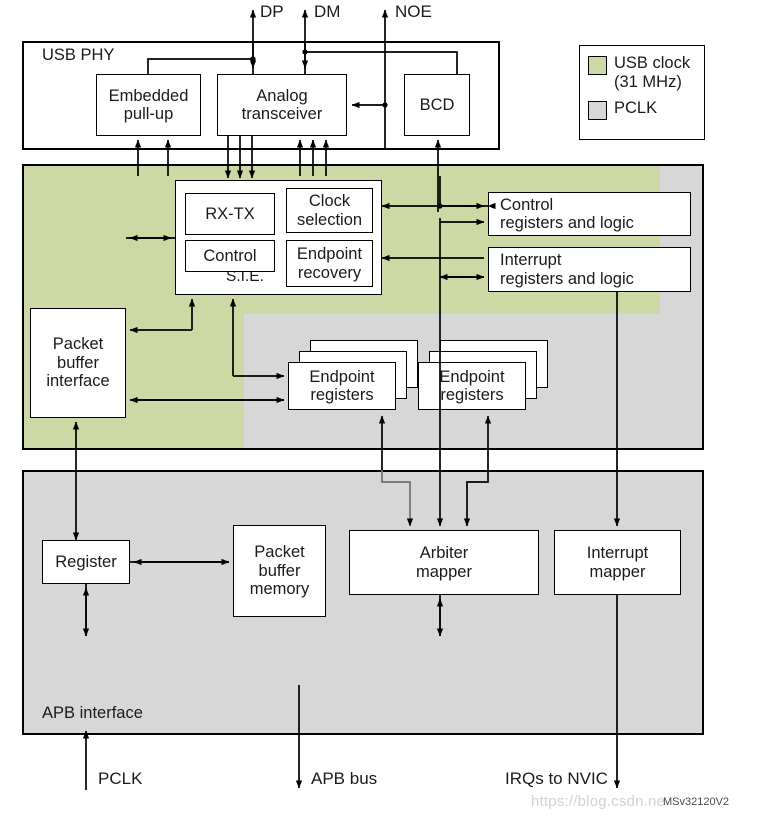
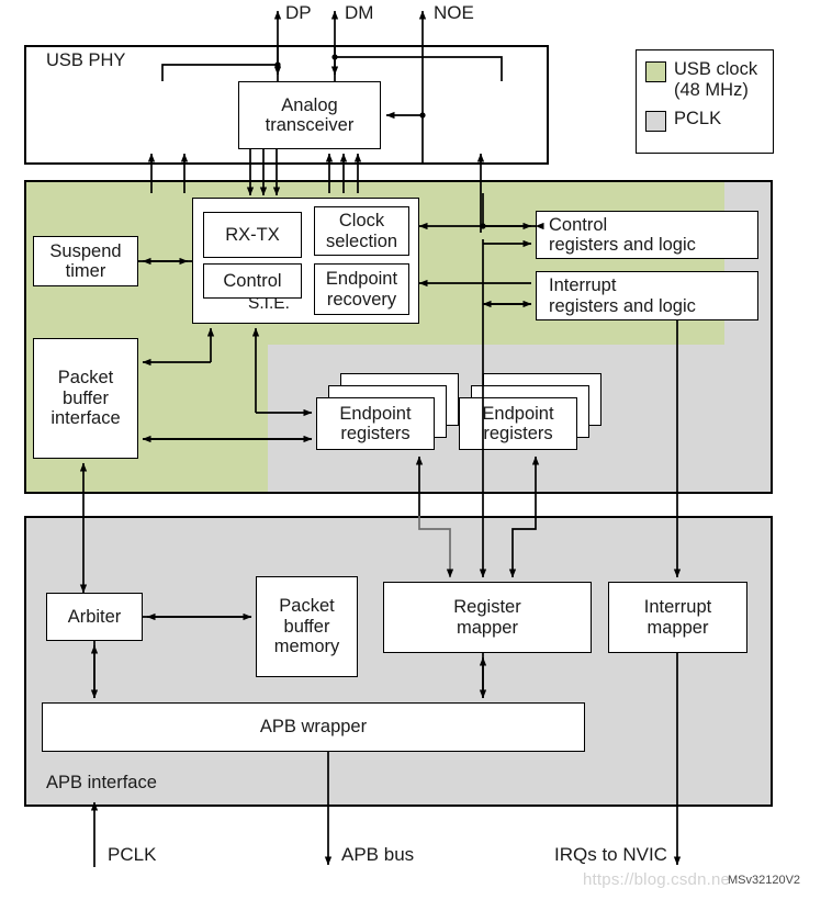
  USB PHY
- Embedded
- pull-up
  Analog
  transceiver
- BCD
  DP
  DM
  NOE
  USB clock
- (31 MHz)
+ (48 MHz)
  PCLK
  S.I.E.
  RX-TX
  Clock
  selection
  Control
  Endpoint
  recovery
+ Suspend
+ timer
  Packet
  buffer
  interface
  Control
  registers and logic
  Interrupt
  registers and logic
  Endpoint
  registers
  Endpoint
  registers
  APB interface
- Register
+ Arbiter
  Packet
  buffer
  memory
- Arbiter
+ Register
  mapper
  Interrupt
  mapper
+ APB wrapper
  PCLK
  APB bus
  IRQs to NVIC
  https://blog.csdn.ne
  MSv32120V2
